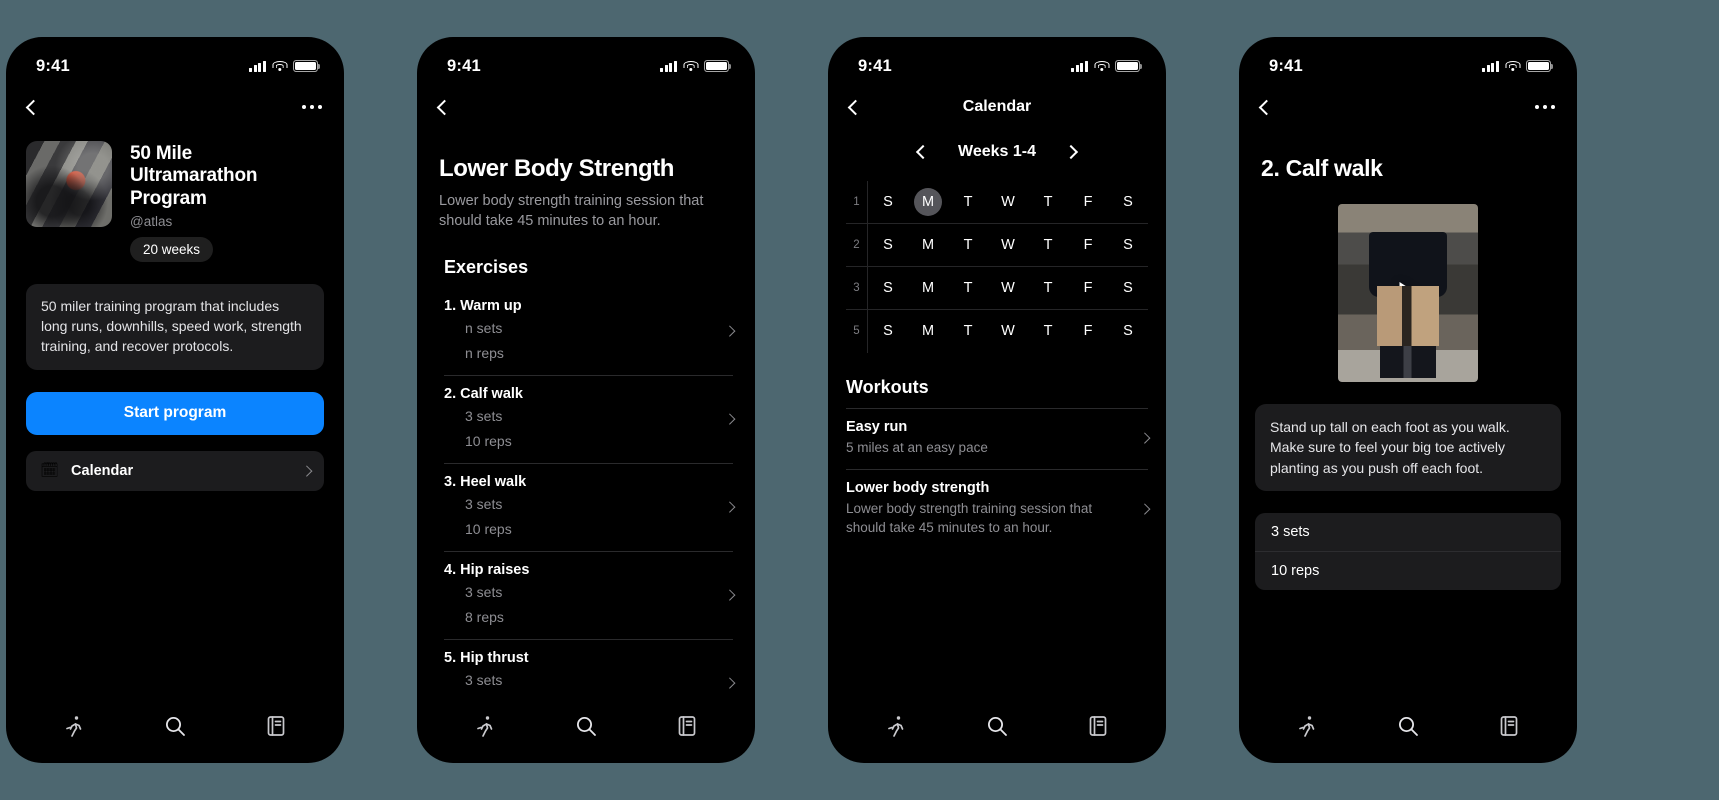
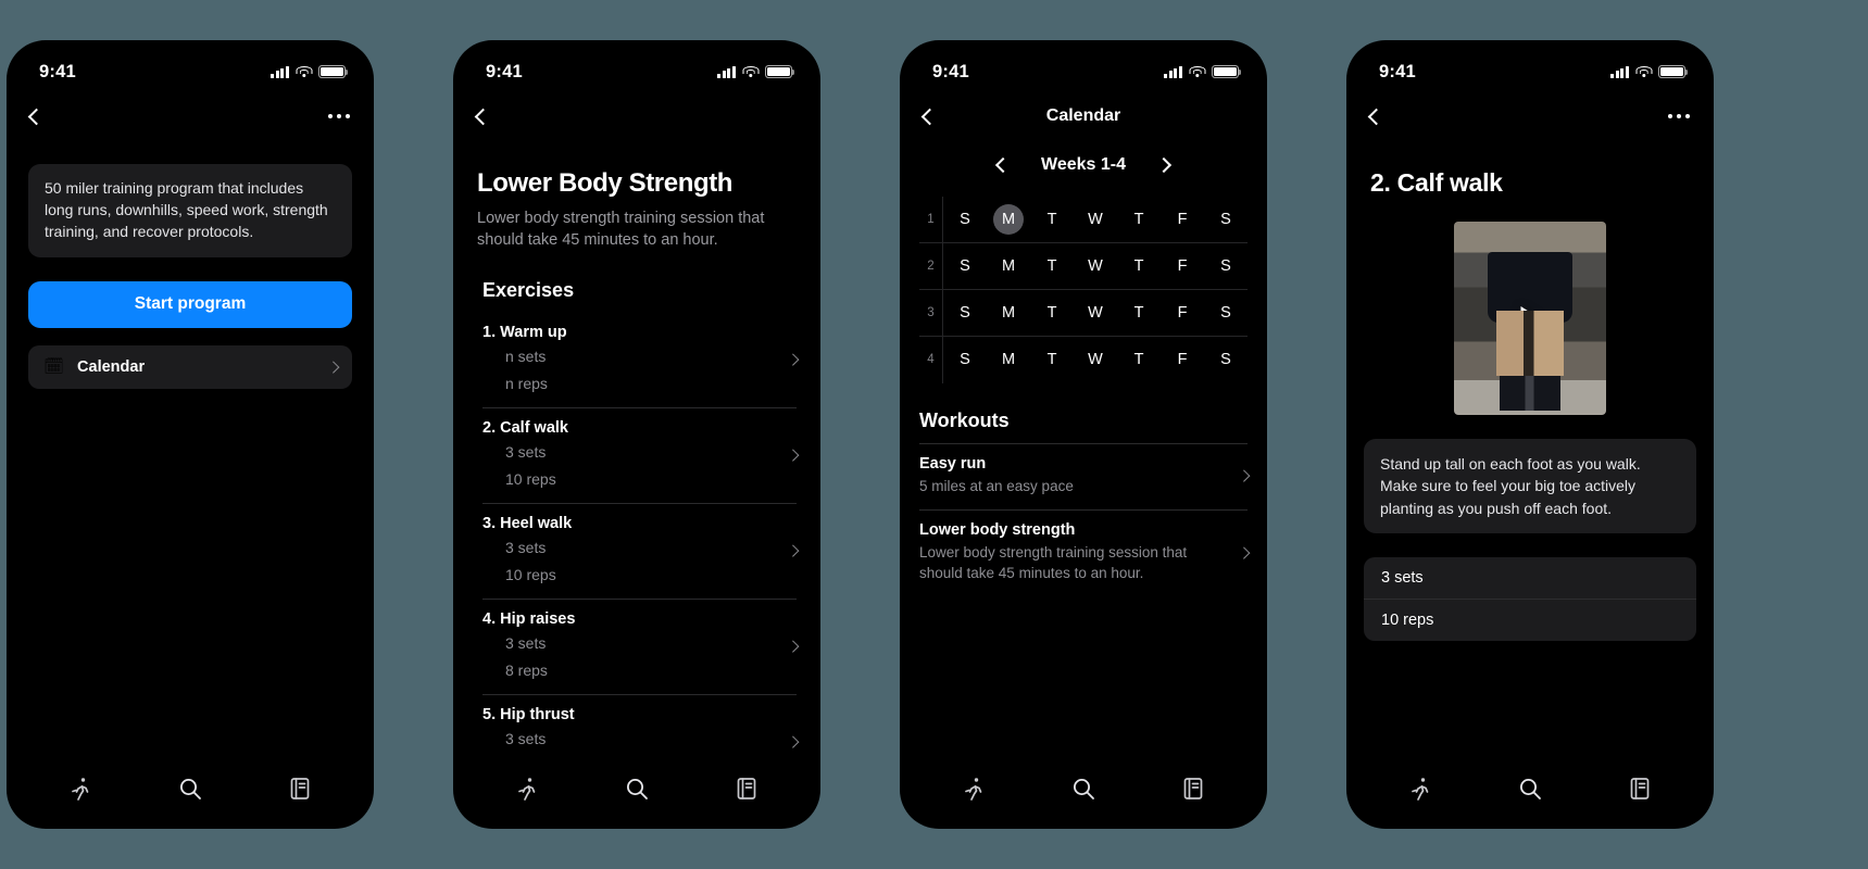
  9:41
- 50 Mile Ultramarathon Program
- @atlas
- 20 weeks
  50 miler training program that includes long runs, downhills, speed work, strength training, and recover protocols.
  Start program
  🗓
  Calendar
  9:41
  Lower Body Strength
  Lower body strength training session that should take 45 minutes to an hour.
  Exercises
  1. Warm up
  n sets
  n reps
  2. Calf walk
  3 sets
  10 reps
  3. Heel walk
  3 sets
  10 reps
  4. Hip raises
  3 sets
  8 reps
  5. Hip thrust
  3 sets
  9:41
  Calendar
  Weeks 1-4
  1
  S
  M
  T
  W
  T
  F
  S
  2
  S
  M
  T
  W
  T
  F
  S
  3
  S
  M
  T
  W
  T
  F
  S
- 5
+ 4
  S
  M
  T
  W
  T
  F
  S
  Workouts
  Easy run
  5 miles at an easy pace
  Lower body strength
  Lower body strength training session that should take 45 minutes to an hour.
  9:41
  2. Calf walk
  Stand up tall on each foot as you walk. Make sure to feel your big toe actively planting as you push off each foot.
  3 sets
  10 reps
